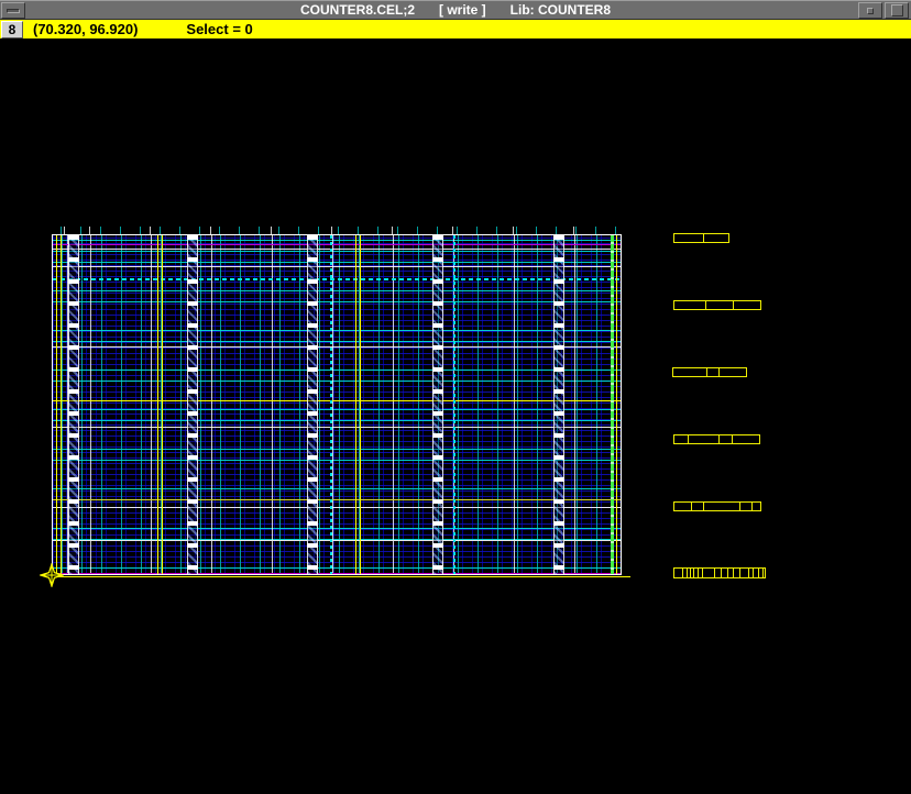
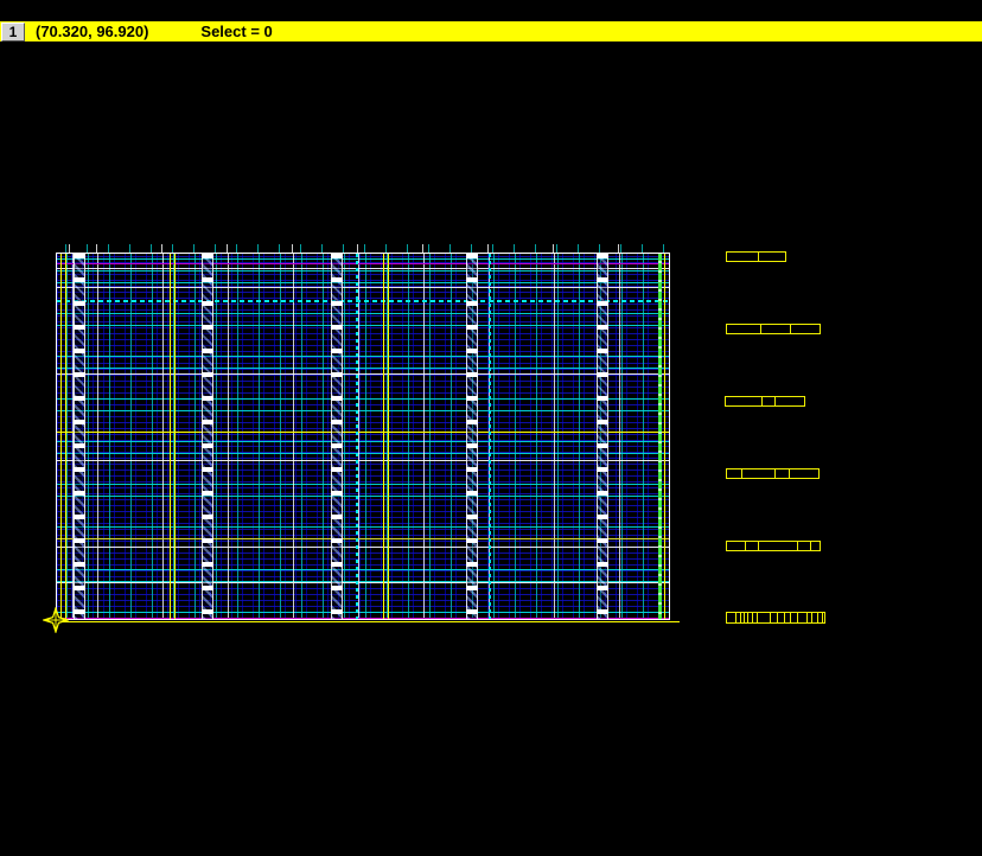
- COUNTER8.CEL;2
- [ write ]
- Lib: COUNTER8
- 8
+ 1
  (70.320, 96.920)
  Select = 0
